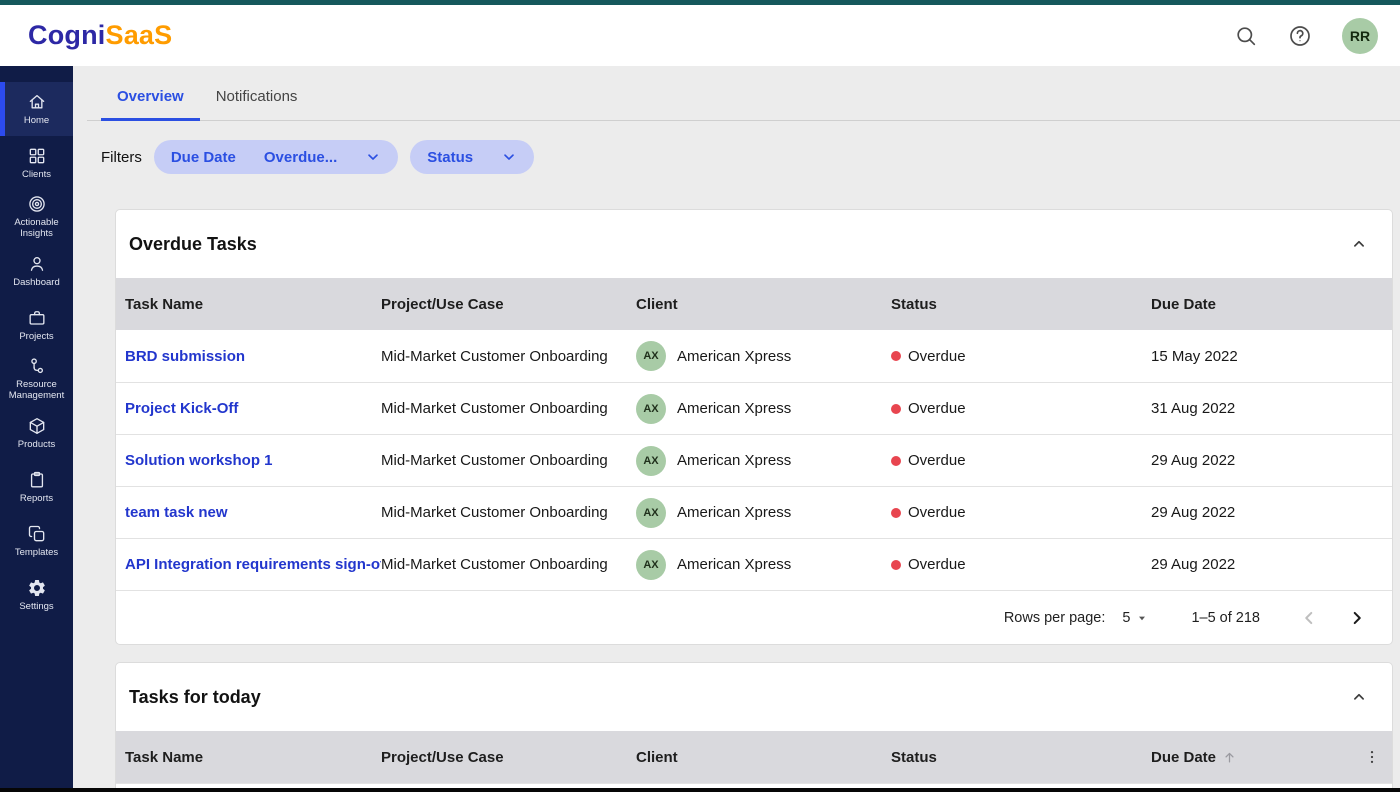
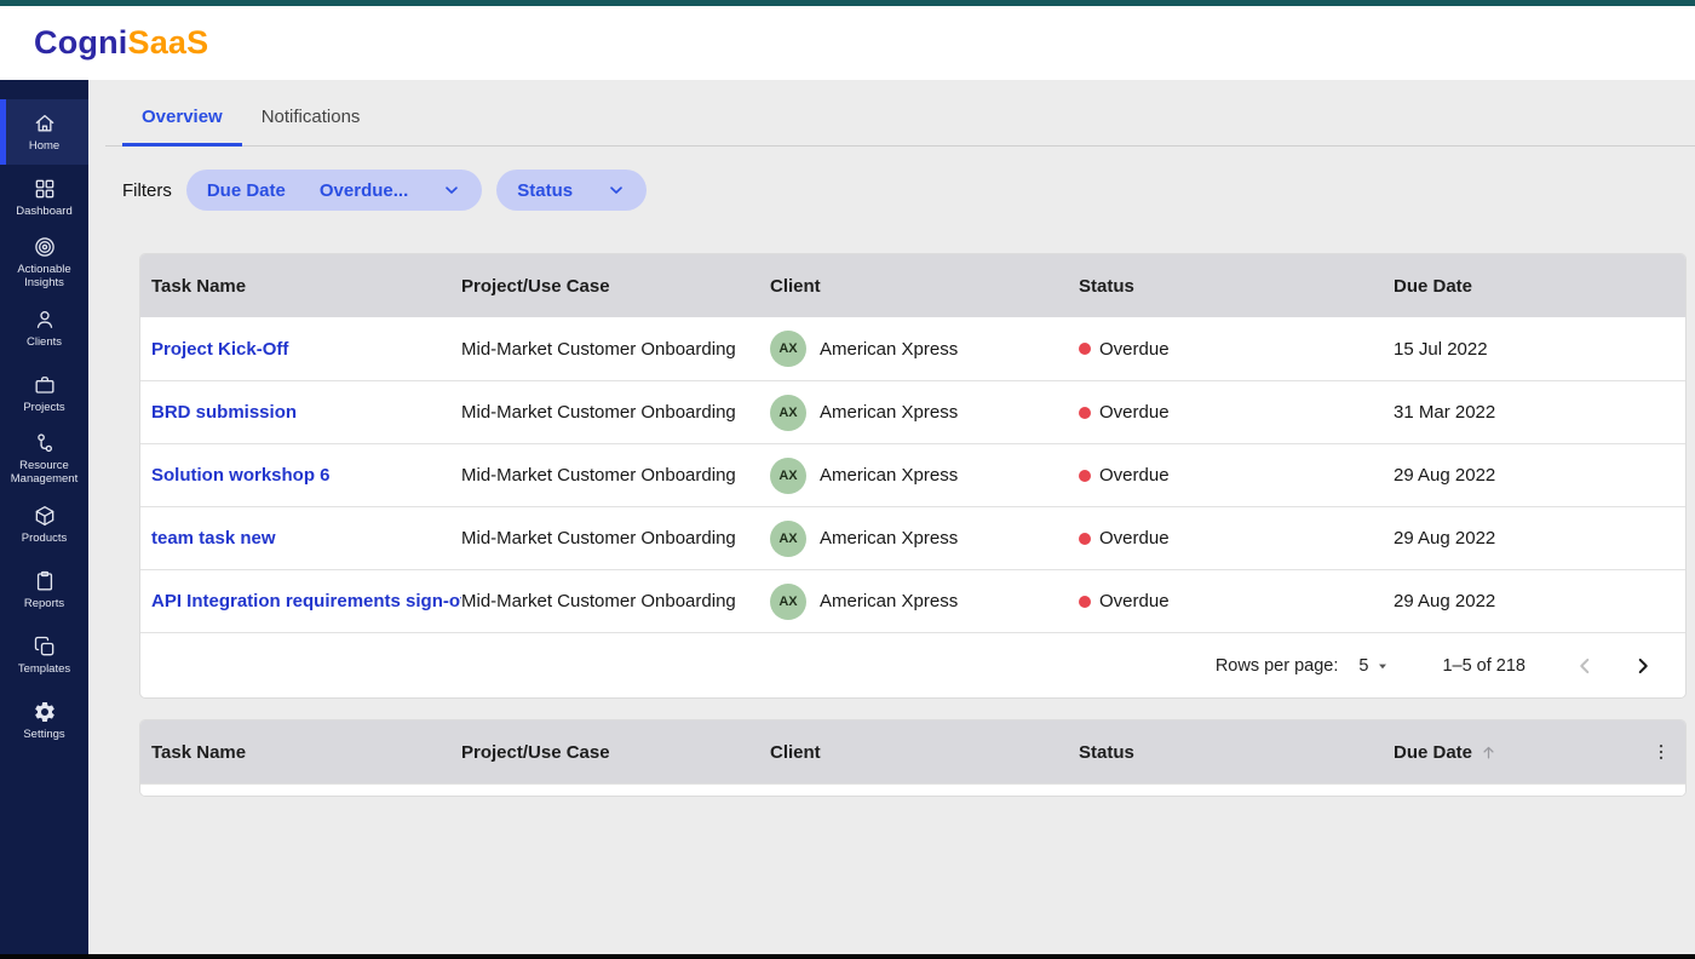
  Cogni
  SaaS
- RR
  Home
- Clients
+ Dashboard
  Actionable Insights
- Dashboard
+ Clients
  Projects
  Resource Management
  Products
  Reports
  Templates
  Settings
  Overview
  Notifications
  Filters
  Due Date
  Overdue...
  Status
- Overdue Tasks
  Task Name
  Project/Use Case
  Client
  Status
  Due Date
- BRD submission
+ Project Kick-Off
  Mid-Market Customer Onboarding
  AX
  American Xpress
  Overdue
- 15 May 2022
+ 15 Jul 2022
- Project Kick-Off
+ BRD submission
  Mid-Market Customer Onboarding
  AX
  American Xpress
  Overdue
- 31 Aug 2022
+ 31 Mar 2022
- Solution workshop 1
+ Solution workshop 6
  Mid-Market Customer Onboarding
  AX
  American Xpress
  Overdue
  29 Aug 2022
  team task new
  Mid-Market Customer Onboarding
  AX
  American Xpress
  Overdue
  29 Aug 2022
  API Integration requirements sign-o
  Mid-Market Customer Onboarding
  AX
  American Xpress
  Overdue
  29 Aug 2022
  Rows per page:
  5
  1–5 of 218
- Tasks for today
  Task Name
  Project/Use Case
  Client
  Status
  Due Date
